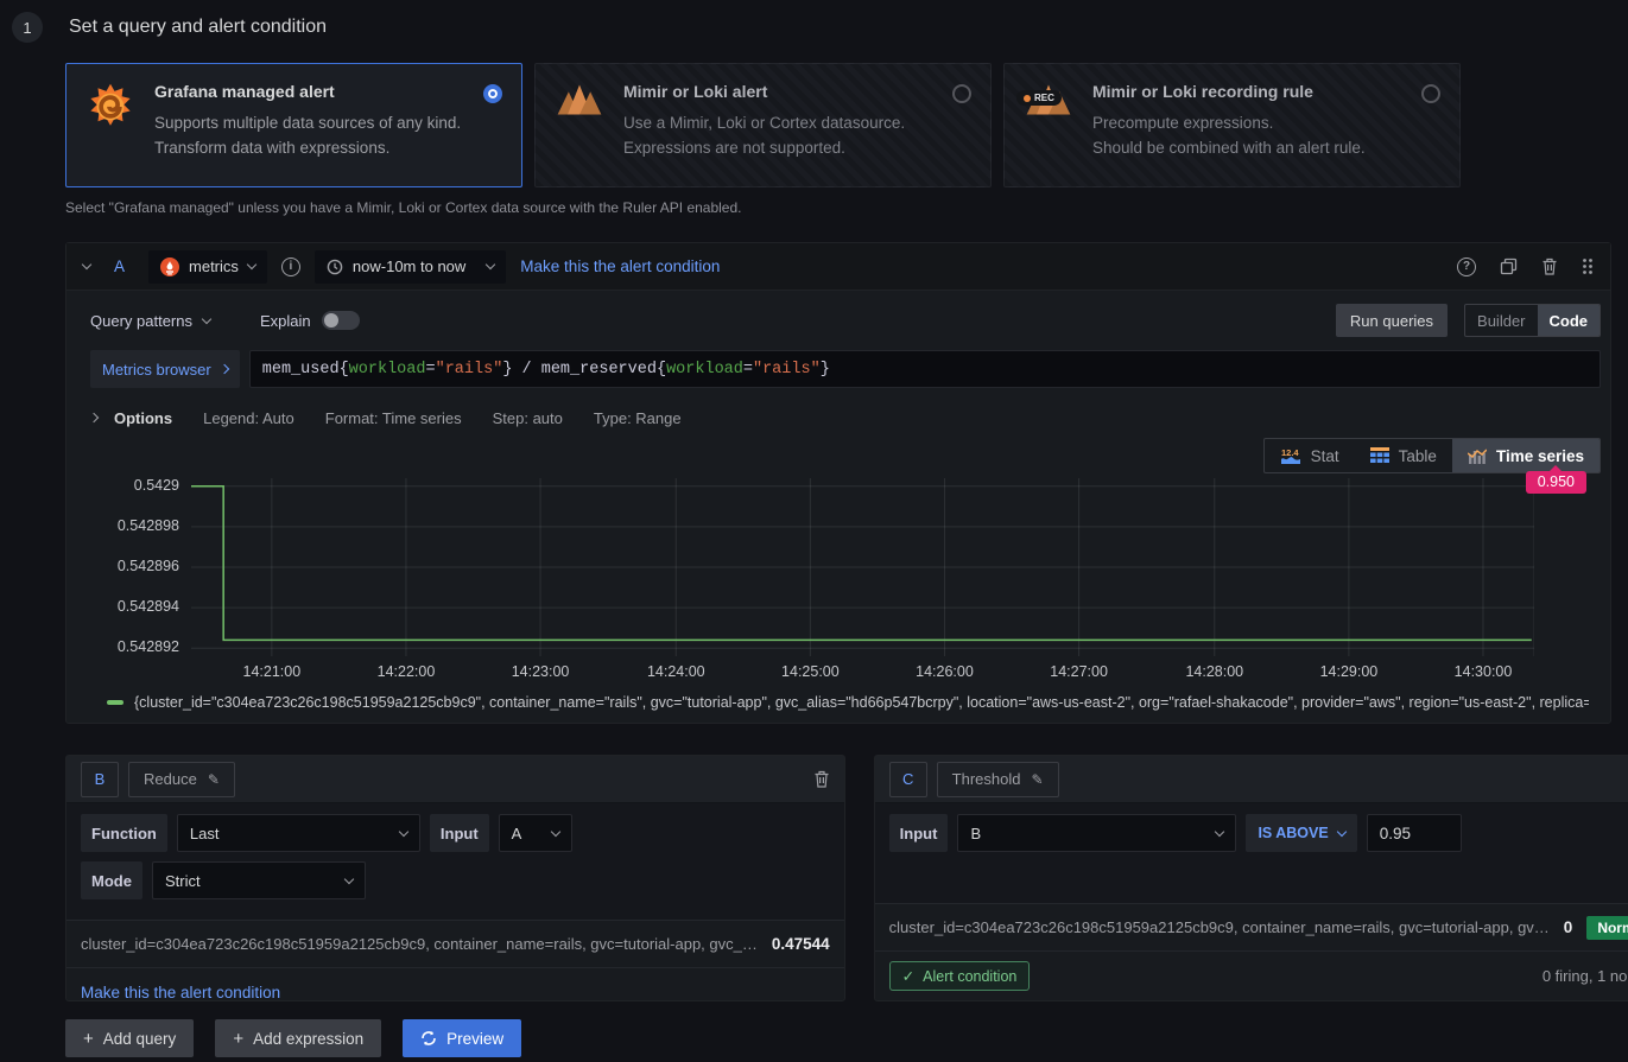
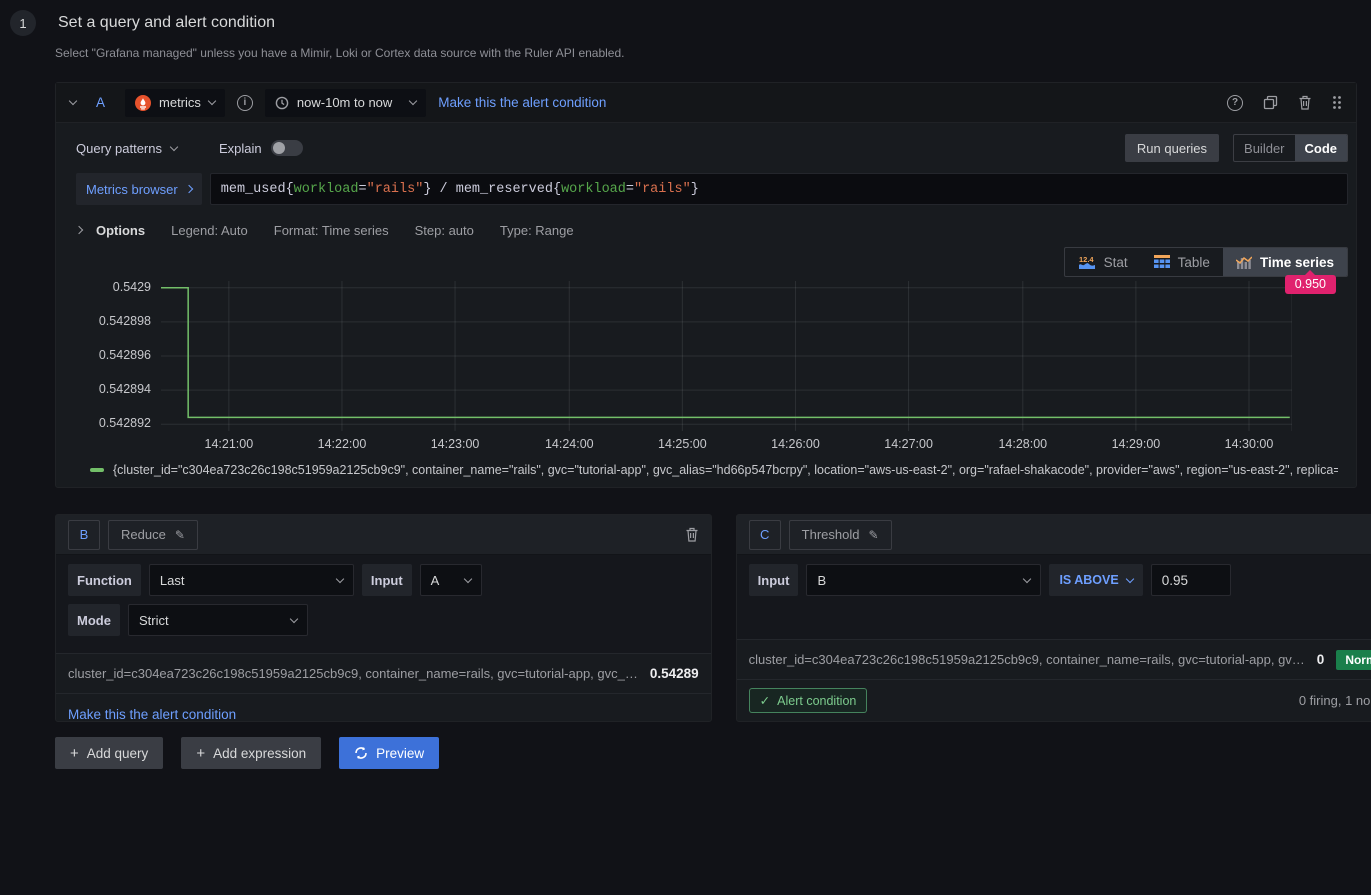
  1
  Set a query and alert condition
- Grafana managed alert
- Supports multiple data sources of any kind.
- Transform data with expressions.
- Mimir or Loki alert
- Use a Mimir, Loki or Cortex datasource.
- Expressions are not supported.
- REC
- Mimir or Loki recording rule
- Precompute expressions.
- Should be combined with an alert rule.
  Select "Grafana managed" unless you have a Mimir, Loki or Cortex data source with the Ruler API enabled.
  A
  metrics
  i
  now-10m to now
  Make this the alert condition
  ?
  Query patterns
  Explain
  Run queries
  Builder
  Code
  Metrics browser
  mem_used{workload="rails"} / mem_reserved{workload="rails"}
  Options
  Legend: Auto
  Format: Time series
  Step: auto
  Type: Range
  12.4
  Stat
  Table
  Time series
  0.950
  0.5429
  0.542898
  0.542896
  0.542894
  0.542892
  14:21:00
  14:22:00
  14:23:00
  14:24:00
  14:25:00
  14:26:00
  14:27:00
  14:28:00
  14:29:00
  14:30:00
  {cluster_id="c304ea723c26c198c51959a2125cb9c9", container_name="rails", gvc="tutorial-app", gvc_alias="hd66p547bcrpy", location="aws-us-east-2", org="rafael-shakacode", provider="aws", region="us-east-2", replica=
  B
  Reduce
  ✎
  Function
  Last
  Input
  A
  Mode
  Strict
  cluster_id=c304ea723c26c198c51959a2125cb9c9, container_name=rails, gvc=tutorial-app, gvc_…
- 0.47544
+ 0.54289
  Make this the alert condition
  C
  Threshold
  ✎
  Input
  B
  IS ABOVE
  0.95
  cluster_id=c304ea723c26c198c51959a2125cb9c9, container_name=rails, gvc=tutorial-app, gv…
  0
  ✓
  Alert condition
  0 firing, 1 no
  +
  Add query
  +
  Add expression
  Preview
